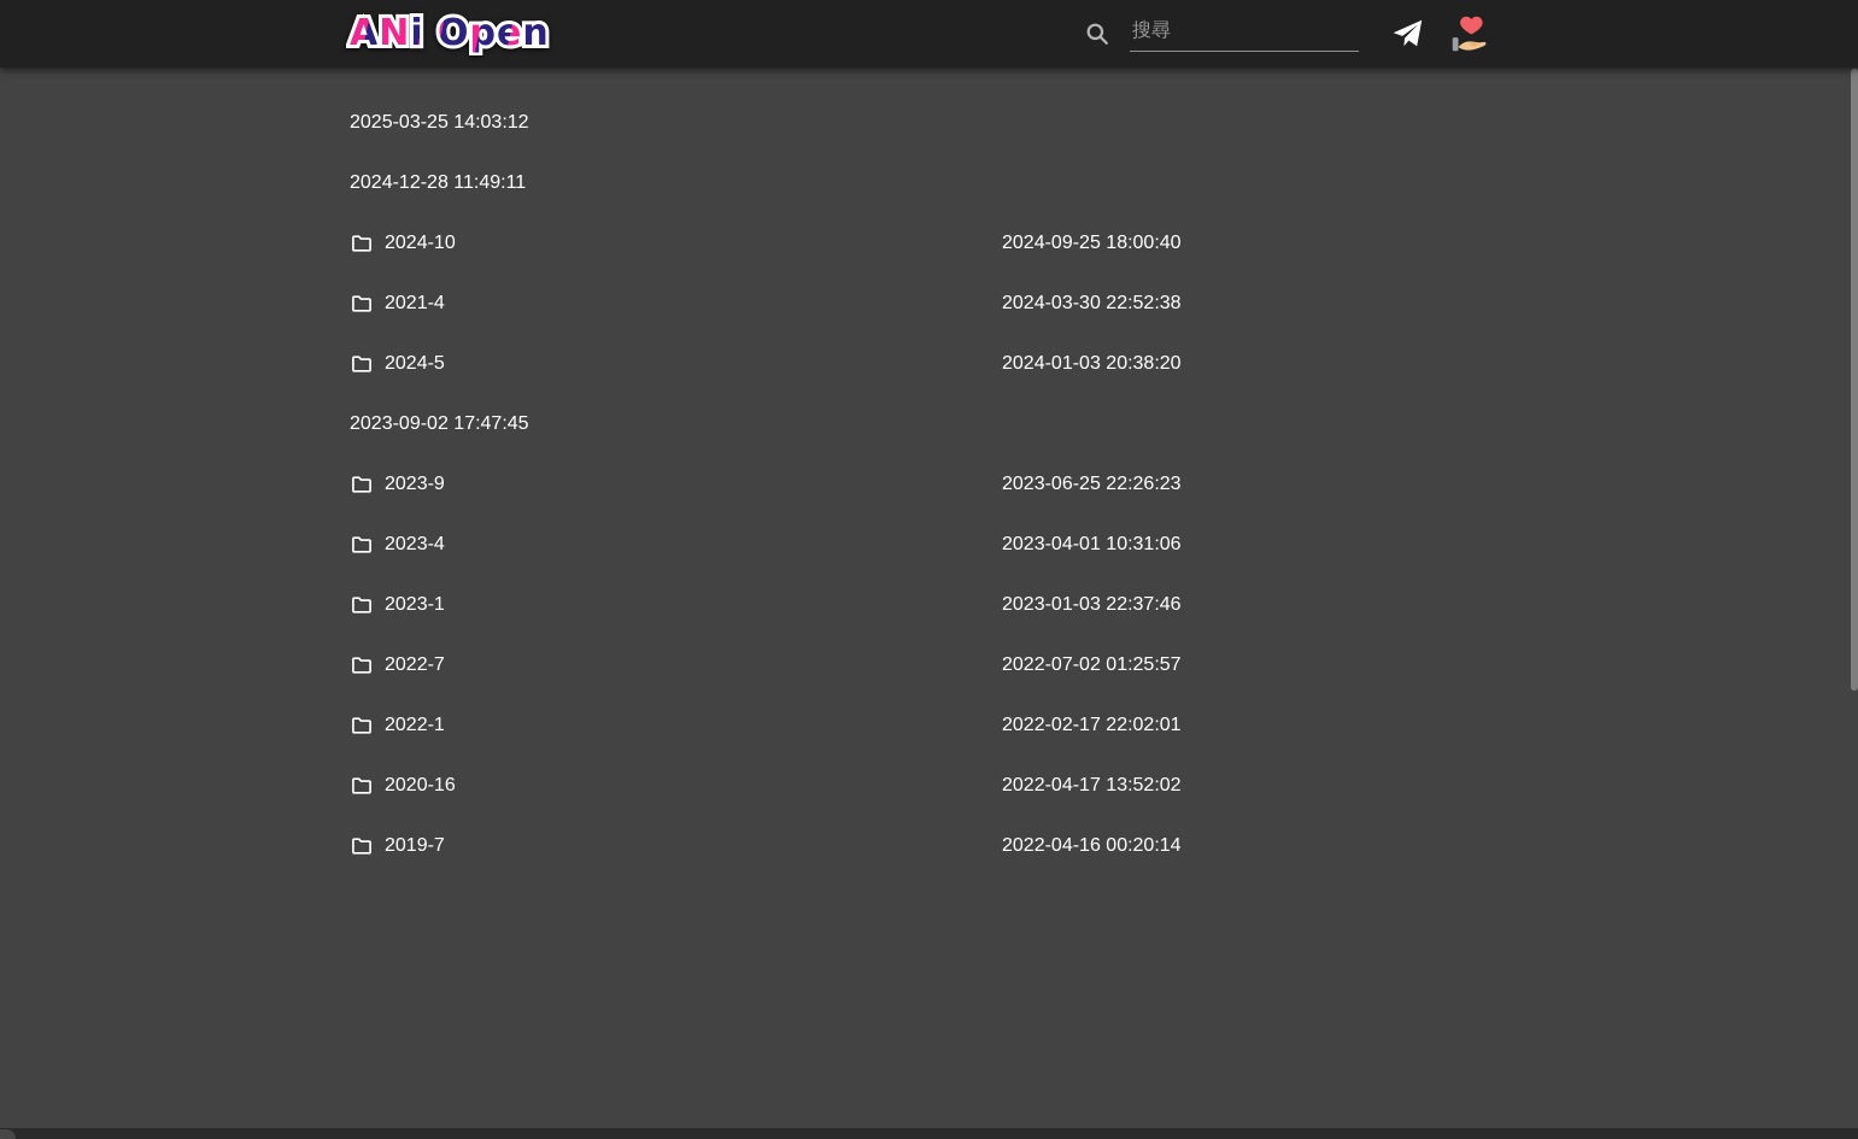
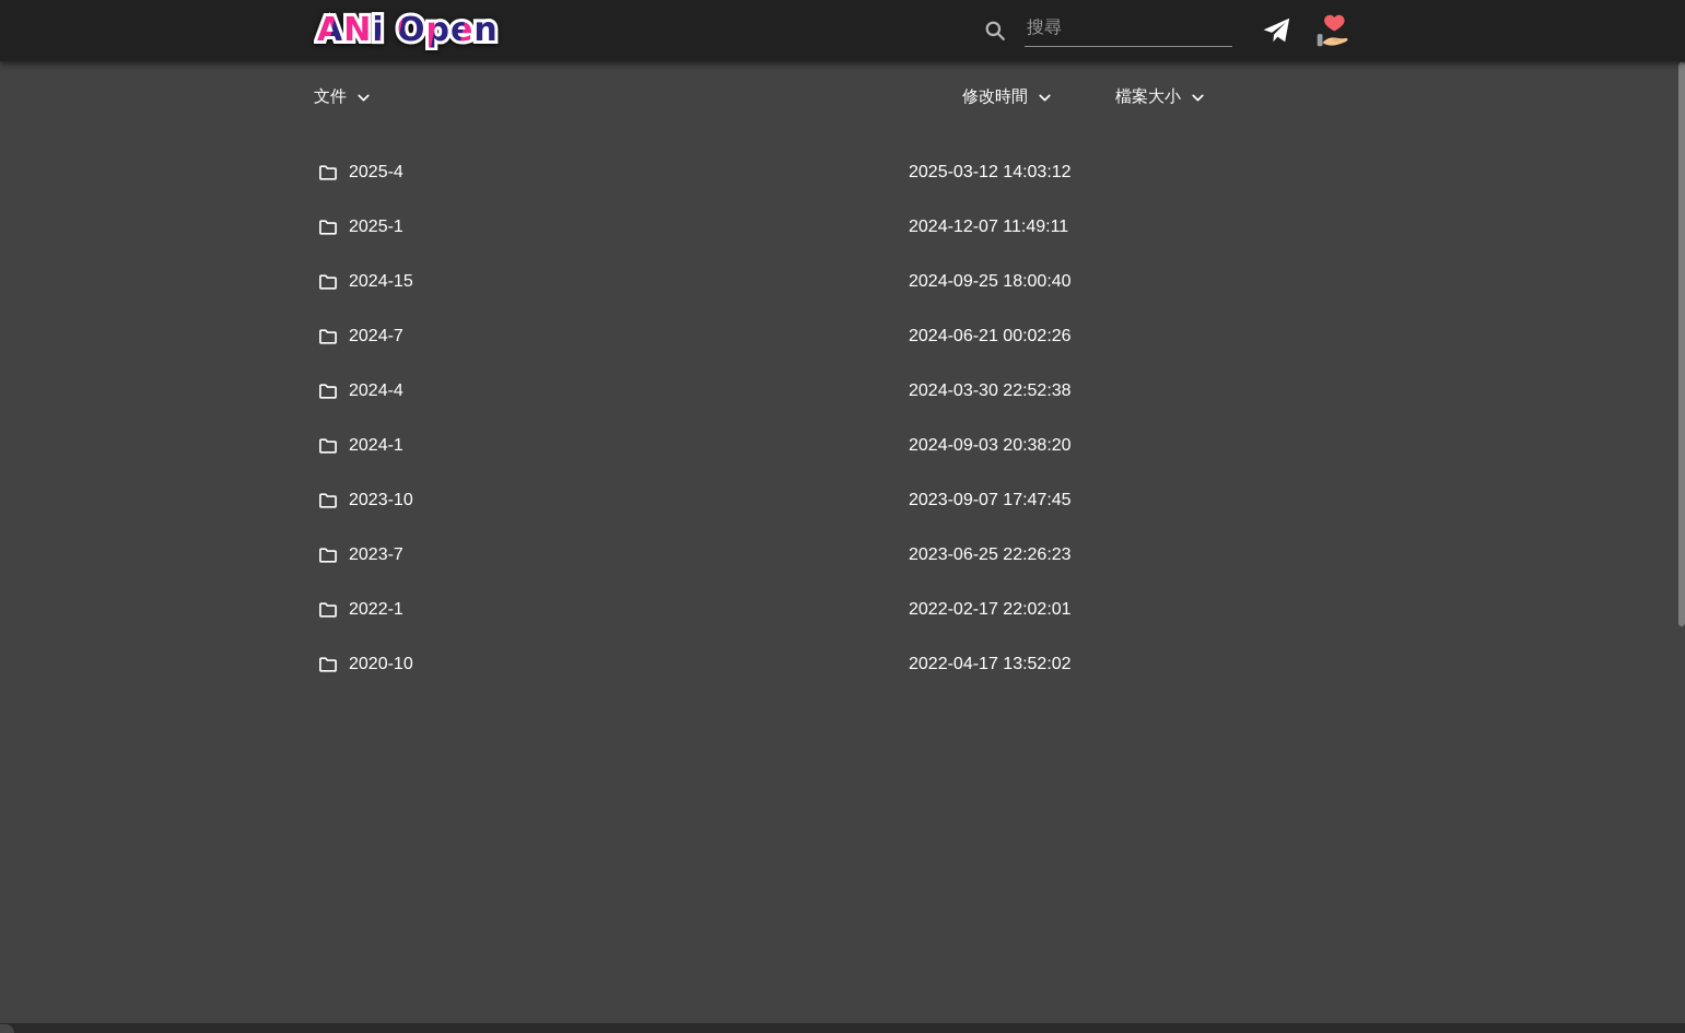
  ANi Open
  搜尋
+ 文件
+ 修改時間
+ 檔案大小
+ 2025-4
- 2025-03-25 14:03:12
+ 2025-03-12 14:03:12
+ 2025-1
- 2024-12-28 11:49:11
+ 2024-12-07 11:49:11
- 2024-10
+ 2024-15
  2024-09-25 18:00:40
+ 2024-7
+ 2024-06-21 00:02:26
- 2021-4
+ 2024-4
  2024-03-30 22:52:38
- 2024-5
+ 2024-1
- 2024-01-03 20:38:20
+ 2024-09-03 20:38:20
+ 2023-10
- 2023-09-02 17:47:45
+ 2023-09-07 17:47:45
- 2023-9
+ 2023-7
  2023-06-25 22:26:23
- 2023-4
- 2023-04-01 10:31:06
- 2023-1
- 2023-01-03 22:37:46
- 2022-7
- 2022-07-02 01:25:57
  2022-1
  2022-02-17 22:02:01
- 2020-16
+ 2020-10
  2022-04-17 13:52:02
- 2019-7
- 2022-04-16 00:20:14
